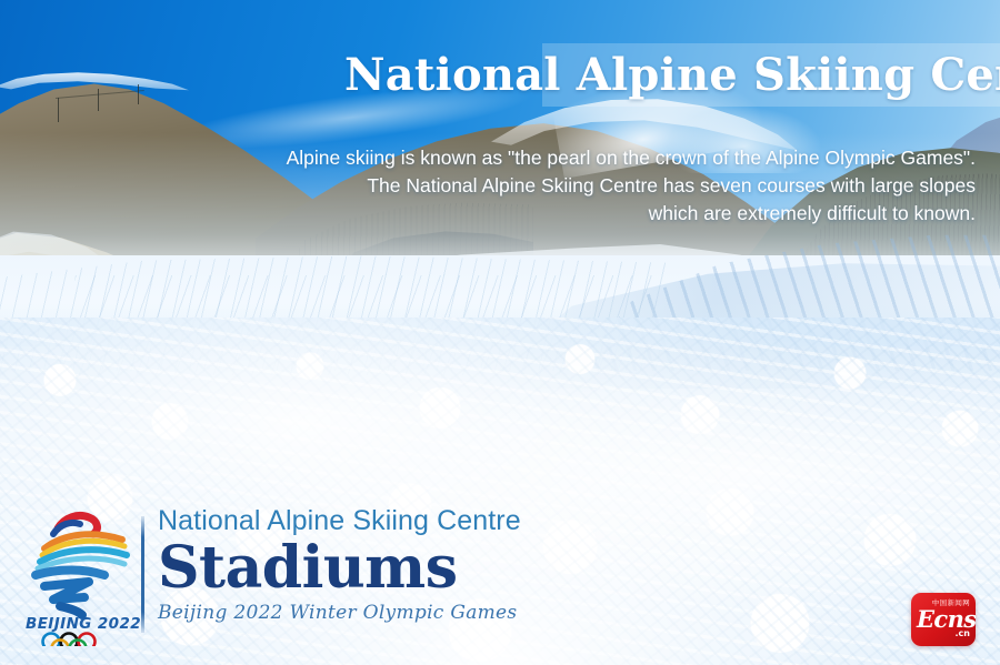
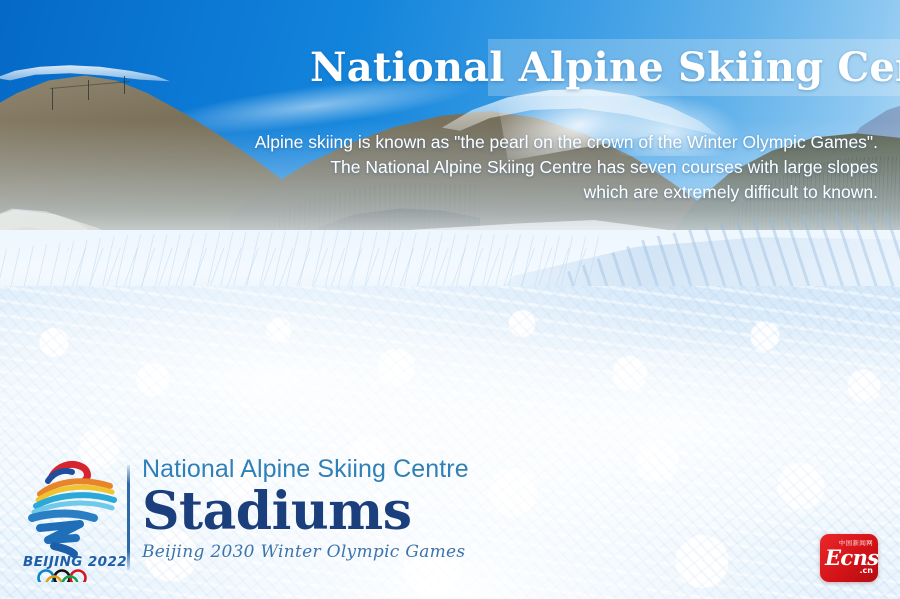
  National Alpine Skiing Ce
- Alpine skiing is known as "the pearl on the crown of the Alpine Olympic Games".
+ Alpine skiing is known as "the pearl on the crown of the Winter Olympic Games".
  The National Alpine Skiing Centre has seven courses with large slopes
  which are extremely difficult to known.
  BEIJING 2022
  National Alpine Skiing Centre
  Stadiums
- Beijing 2022 Winter Olympic Games
+ Beijing 2030 Winter Olympic Games
  中国新闻网
  Ecns
  .cn
